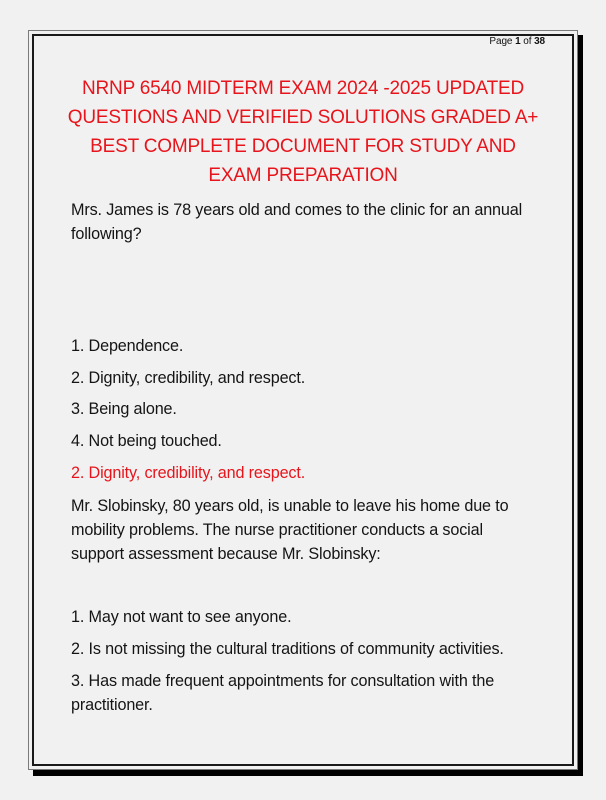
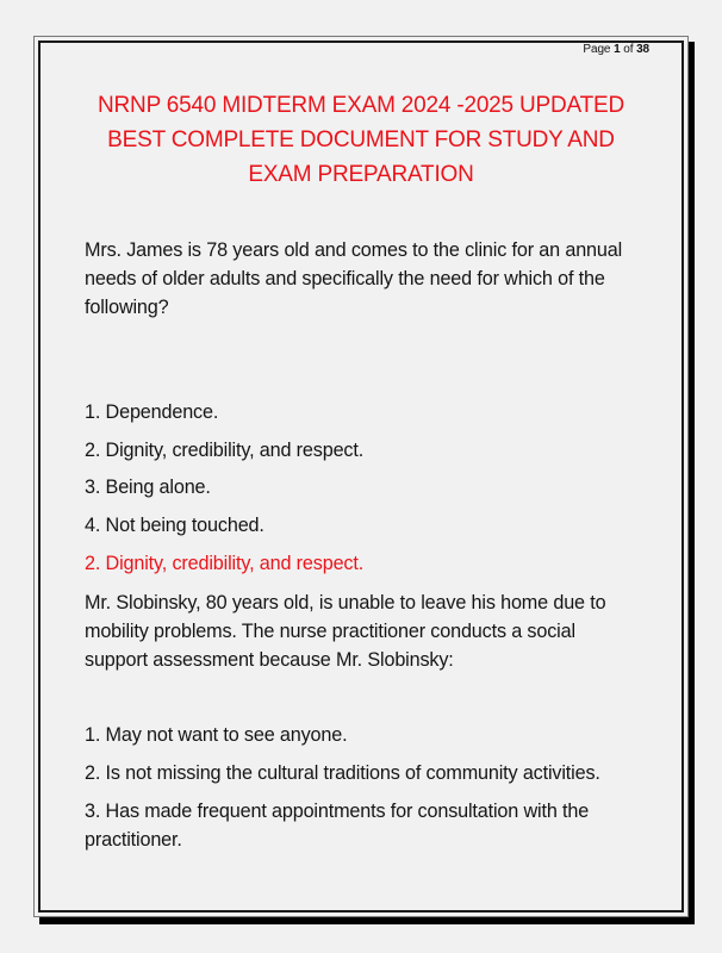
  Page 1 of 38
  NRNP 6540 MIDTERM EXAM 2024 -2025 UPDATED
- QUESTIONS AND VERIFIED SOLUTIONS GRADED A+
  BEST COMPLETE DOCUMENT FOR STUDY AND
  EXAM PREPARATION
  Mrs. James is 78 years old and comes to the clinic for an annual
+ needs of older adults and specifically the need for which of the
  following?
  1. Dependence.
  2. Dignity, credibility, and respect.
  3. Being alone.
  4. Not being touched.
  2. Dignity, credibility, and respect.
  Mr. Slobinsky, 80 years old, is unable to leave his home due to
  mobility problems. The nurse practitioner conducts a social
  support assessment because Mr. Slobinsky:
  1. May not want to see anyone.
  2. Is not missing the cultural traditions of community activities.
  3. Has made frequent appointments for consultation with the
  practitioner.
